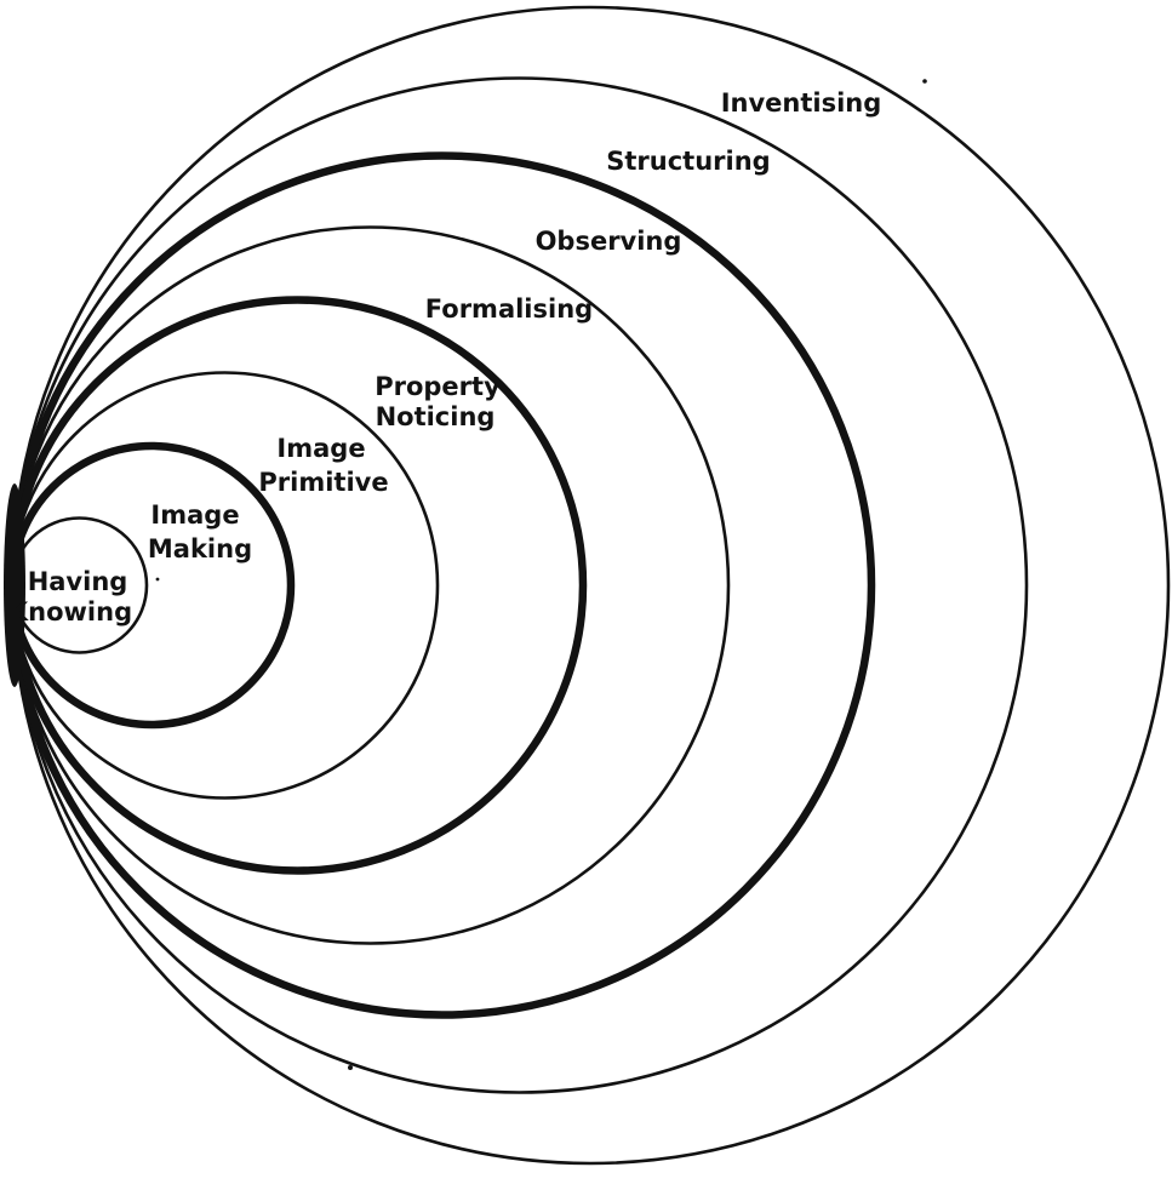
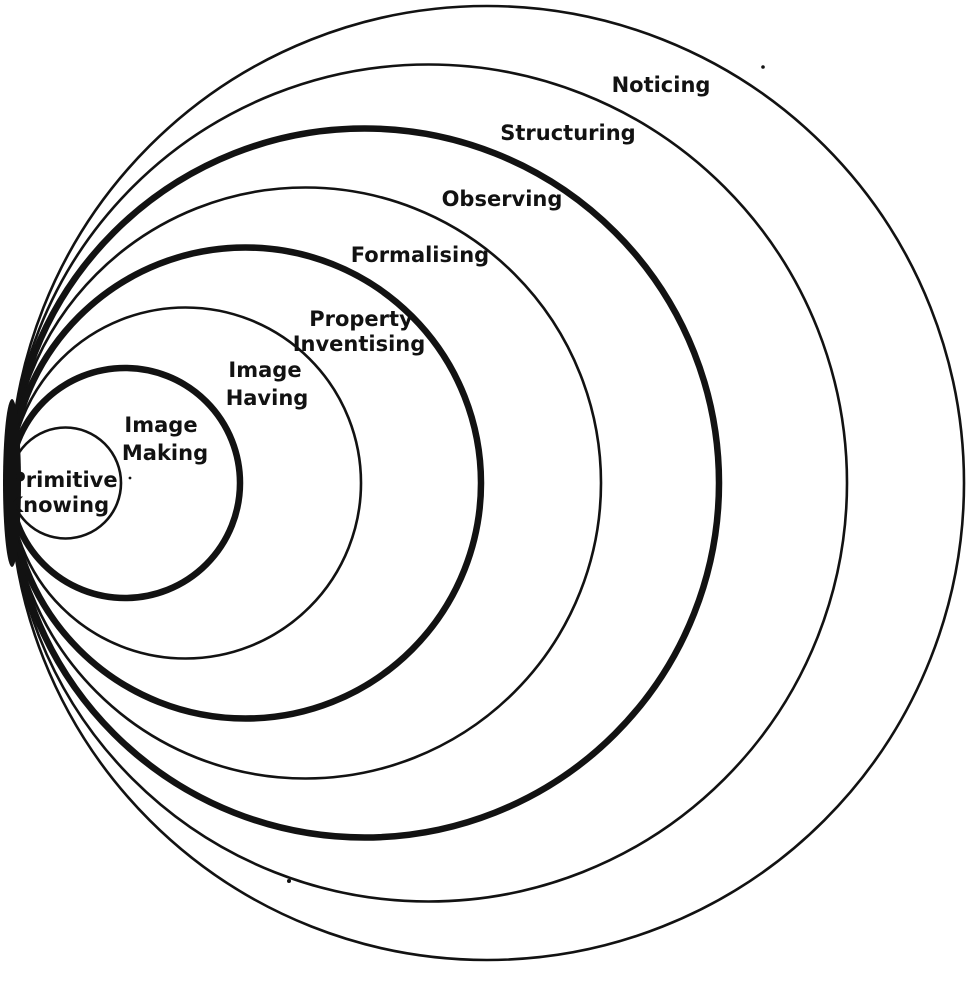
- Having
+ Primitive
  Knowing
  Image
  Making
  Image
- Primitive
+ Having
  Property
- Noticing
+ Inventising
  Formalising
  Observing
  Structuring
- Inventising
+ Noticing
